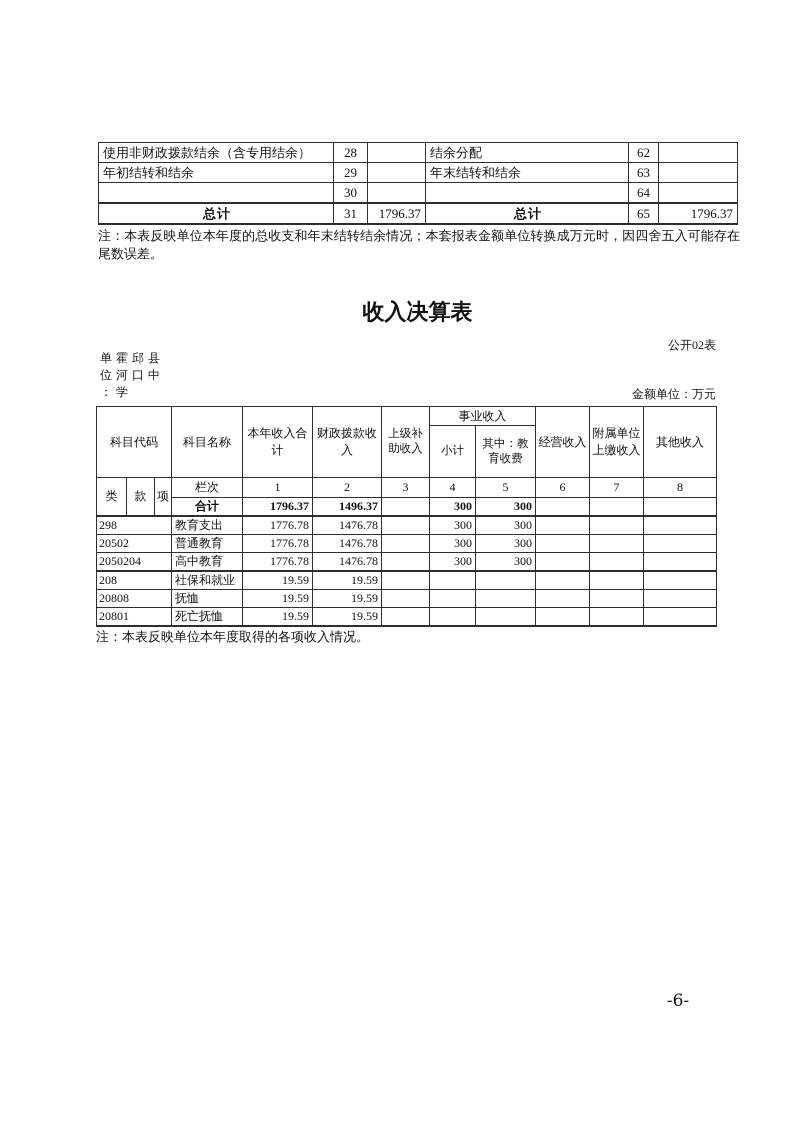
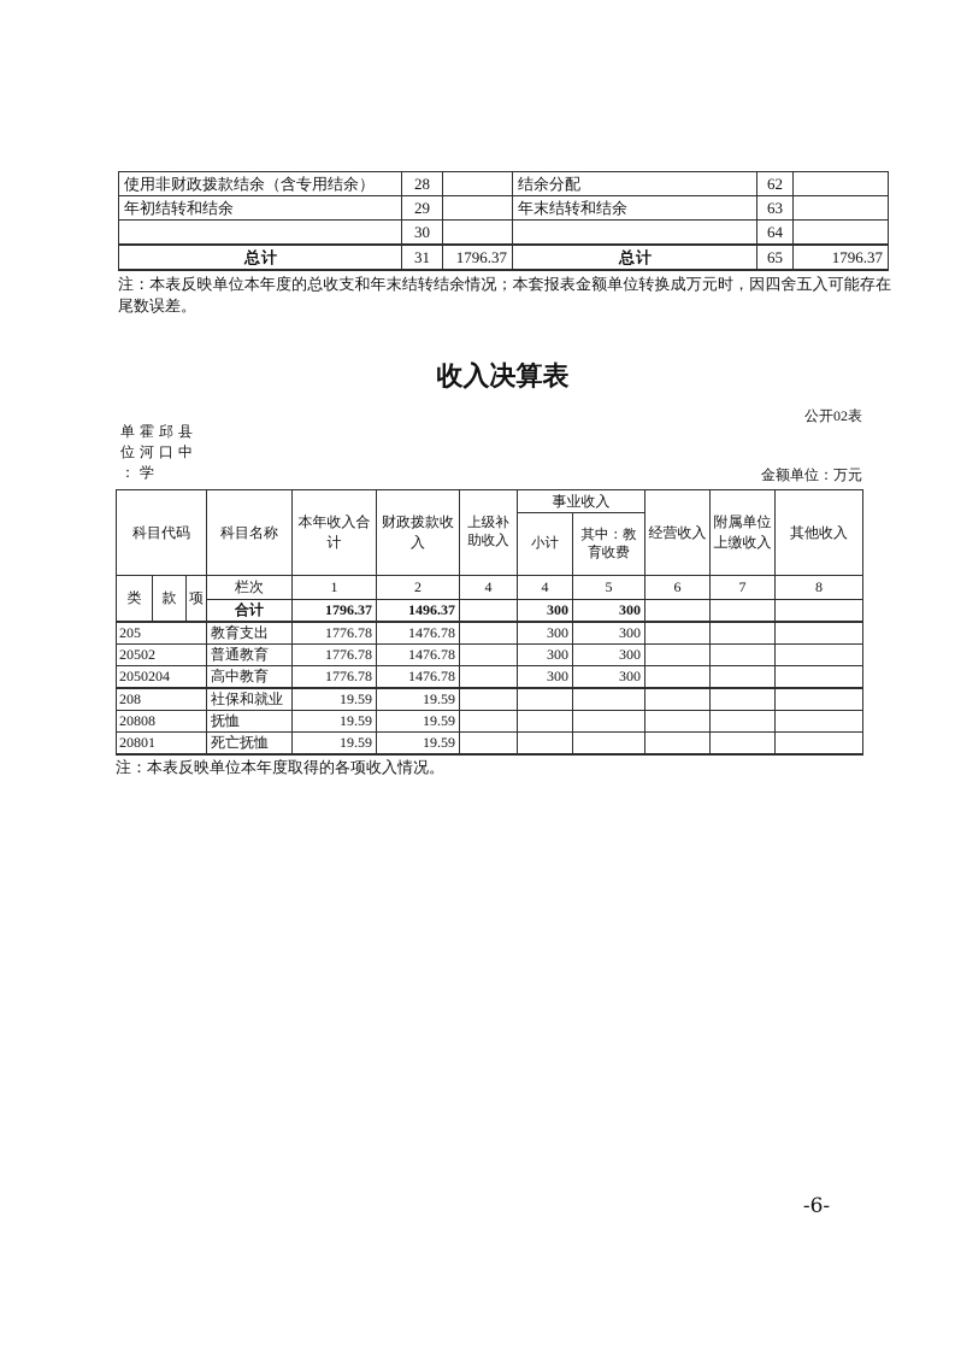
  使用非财政拨款结余（含专用结余）	28		结余分配	62
  年初结转和结余	29		年末结转和结余	63
  	30			64
  总计	31	1796.37	总计	65	1796.37
  注：本表反映单位本年度的总收支和年末结转结余情况；本套报表金额单位转换成万元时，因四舍五入可能存在尾数误差。
  收入决算表
  公开02表
  单霍邱县
  位河口中
  ：学
  金额单位：万元
  科目代码	科目名称	本年收入合计	财政拨款收入	上级补助收入	事业收入	经营收入	附属单位上缴收入	其他收入
  小计	其中：教育收费
- 类	款	项	栏次	1	2	3	4	5	6	7	8
+ 类	款	项	栏次	1	2	4	4	5	6	7	8
  合计	1796.37	1496.37		300	300
- 298	教育支出	1776.78	1476.78		300	300
+ 205	教育支出	1776.78	1476.78		300	300
  20502	普通教育	1776.78	1476.78		300	300
  2050204	高中教育	1776.78	1476.78		300	300
  208	社保和就业	19.59	19.59
  20808	抚恤	19.59	19.59
  20801	死亡抚恤	19.59	19.59
  注：本表反映单位本年度取得的各项收入情况。
  -6-
